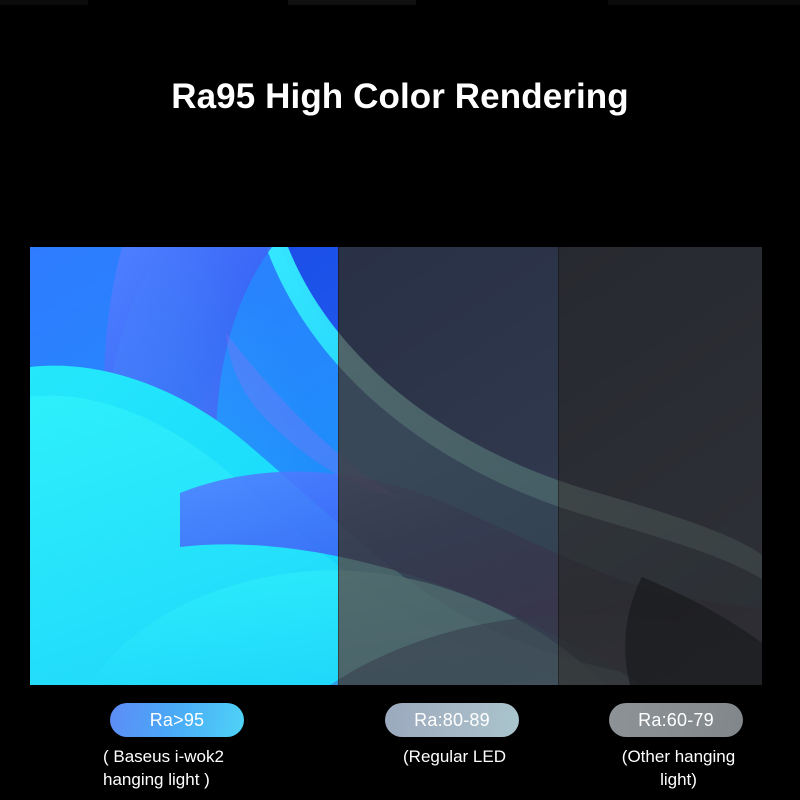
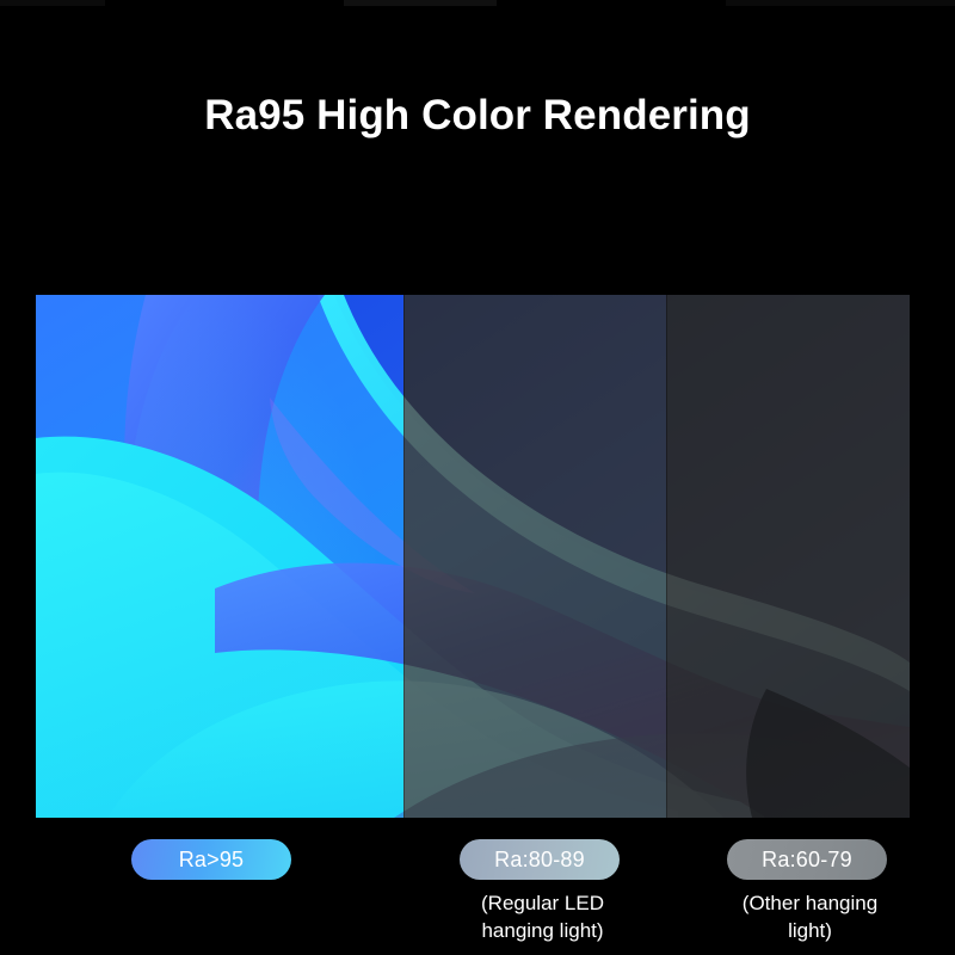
  Ra95 High Color Rendering
  Ra>95
  Ra:80-89
  Ra:60-79
- ( Baseus i-wok2
- hanging light )
  (Regular LED
+ hanging light)
  (Other hanging
  light)
